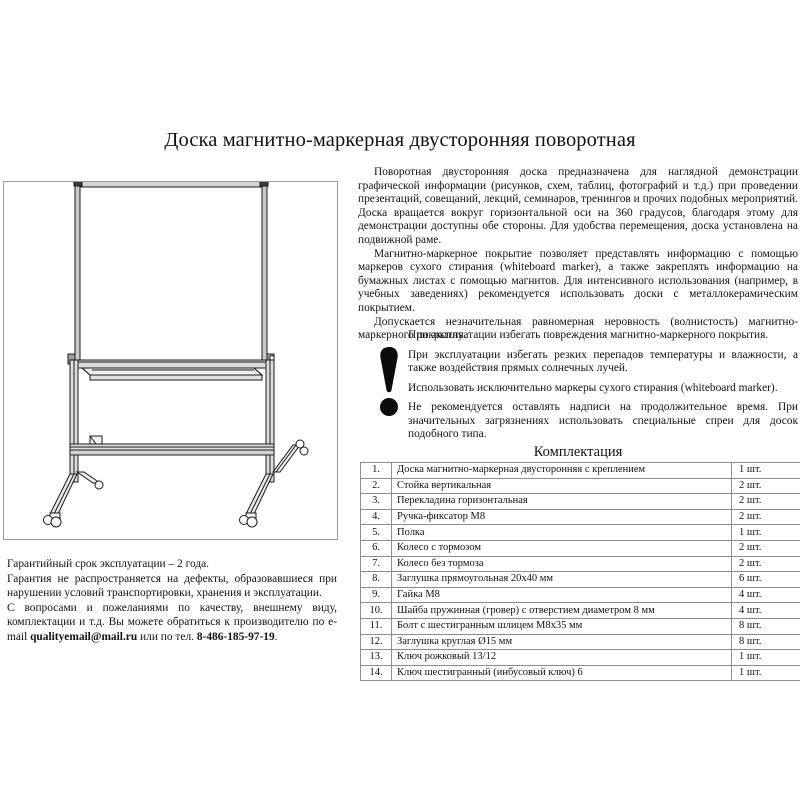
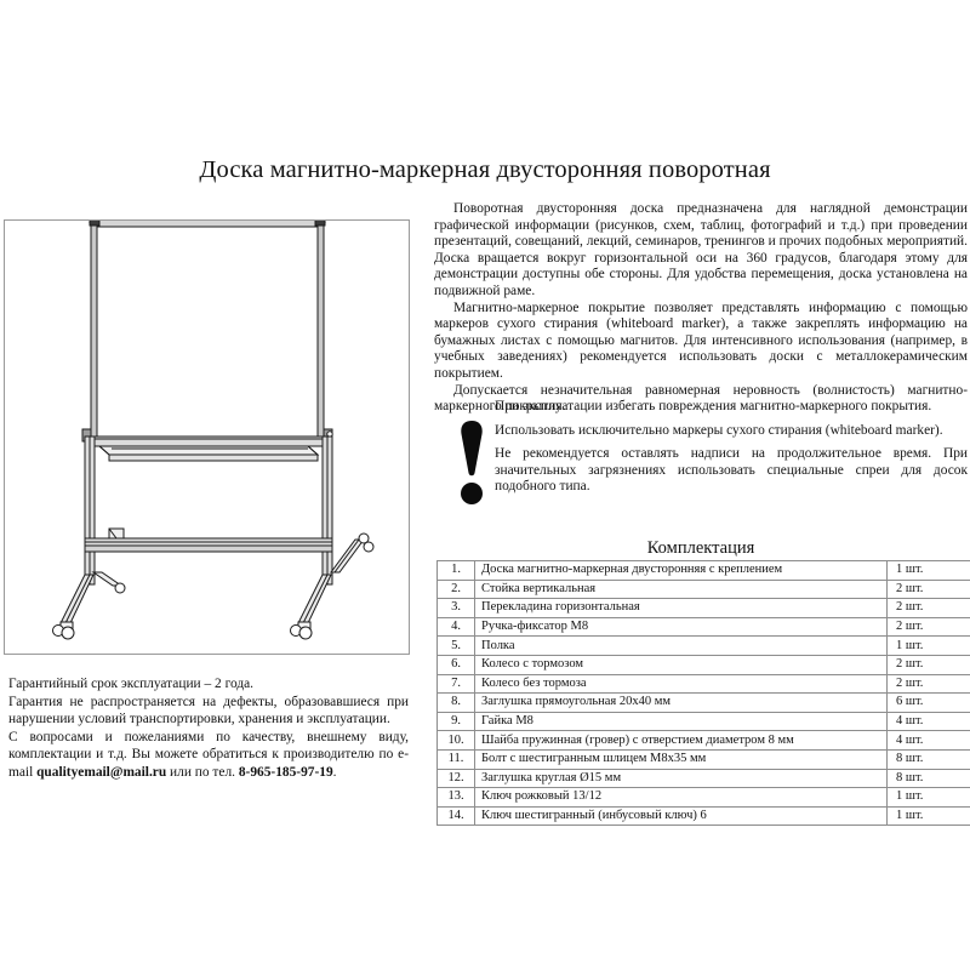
  Доска магнитно-маркерная двусторонняя поворотная
  Поворотная двусторонняя доска предназначена для наглядной демонстрации графической информации (рисунков, схем, таблиц, фотографий и т.д.) при проведении презентаций, совещаний, лекций, семинаров, тренингов и прочих подобных мероприятий. Доска вращается вокруг горизонтальной оси на 360 градусов, благодаря этому для демонстрации доступны обе стороны. Для удобства перемещения, доска установлена на подвижной раме.
  Магнитно-маркерное покрытие позволяет представлять информацию с помощью маркеров сухого стирания (whiteboard marker), а также закреплять информацию на бумажных листах с помощью магнитов. Для интенсивного использования (например, в учебных заведениях) рекомендуется использовать доски с металлокерамическим покрытием.
  Допускается незначительная равномерная неровность (волнистость) магнитно-маркерного покрытия.
  При эксплуатации избегать повреждения магнитно-маркерного покрытия.
- При эксплуатации избегать резких перепадов температуры и влажности, а также воздействия прямых солнечных лучей.
  Использовать исключительно маркеры сухого стирания (whiteboard marker).
  Не рекомендуется оставлять надписи на продолжительное время. При значительных загрязнениях использовать специальные спреи для досок подобного типа.
  Комплектация
  1.	Доска магнитно-маркерная двусторонняя с креплением	1 шт.
  2.	Стойка вертикальная	2 шт.
  3.	Перекладина горизонтальная	2 шт.
  4.	Ручка-фиксатор М8	2 шт.
  5.	Полка	1 шт.
  6.	Колесо с тормозом	2 шт.
  7.	Колесо без тормоза	2 шт.
  8.	Заглушка прямоугольная 20х40 мм	6 шт.
  9.	Гайка М8	4 шт.
  10.	Шайба пружинная (гровер) с отверстием диаметром 8 мм	4 шт.
  11.	Болт с шестигранным шлицем М8х35 мм	8 шт.
  12.	Заглушка круглая Ø15 мм	8 шт.
  13.	Ключ рожковый 13/12	1 шт.
  14.	Ключ шестигранный (инбусовый ключ) 6	1 шт.
  Гарантийный срок эксплуатации – 2 года.
  Гарантия не распространяется на дефекты, образовавшиеся при нарушении условий транспортировки, хранения и эксплуатации.
- С вопросами и пожеланиями по качеству, внешнему виду, комплектации и т.д. Вы можете обратиться к производителю по e-mail qualityemail@mail.ru или по тел. 8-486-185-97-19.
+ С вопросами и пожеланиями по качеству, внешнему виду, комплектации и т.д. Вы можете обратиться к производителю по e-mail qualityemail@mail.ru или по тел. 8-965-185-97-19.
